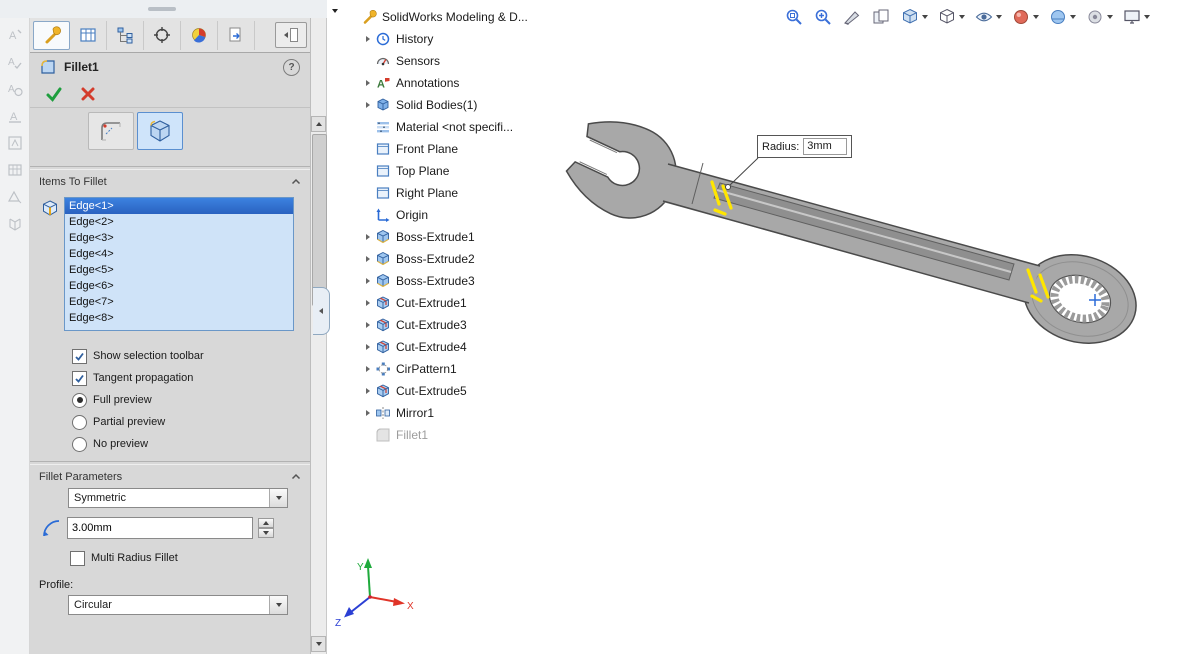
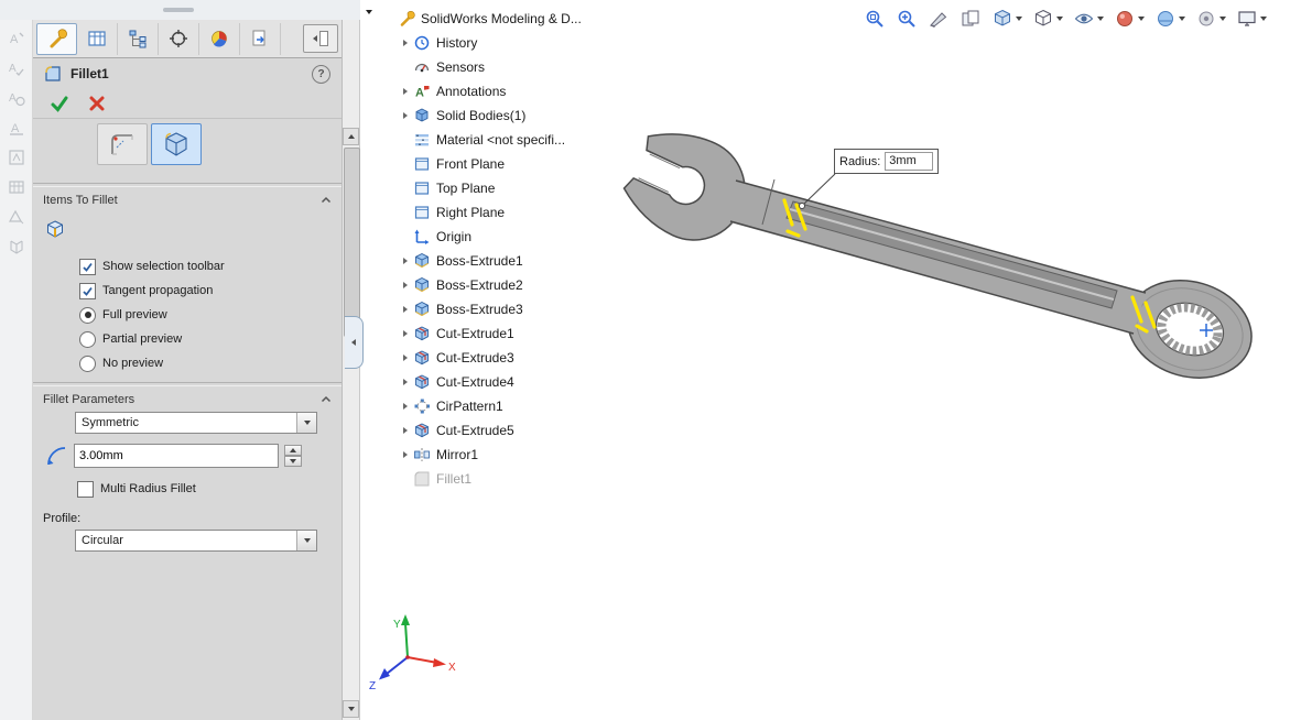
  A
  A
  A
  A
  Fillet1
  ?
  Items To Fillet
- Edge<1>
- Edge<2>
- Edge<3>
- Edge<4>
- Edge<5>
- Edge<6>
- Edge<7>
- Edge<8>
  Show selection toolbar
  Tangent propagation
  Full preview
  Partial preview
  No preview
  Fillet Parameters
  Symmetric
  3.00mm
  Multi Radius Fillet
  Profile:
  Circular
  SolidWorks Modeling & D...
  History
  Sensors
  A
  Annotations
  Solid Bodies(1)
  Material <not specifi...
  Front Plane
  Top Plane
  Right Plane
  Origin
  Boss-Extrude1
  Boss-Extrude2
  Boss-Extrude3
  Cut-Extrude1
  Cut-Extrude3
  Cut-Extrude4
  CirPattern1
  Cut-Extrude5
  Mirror1
  Fillet1
  Radius:
  3mm
  Y
  X
  Z
